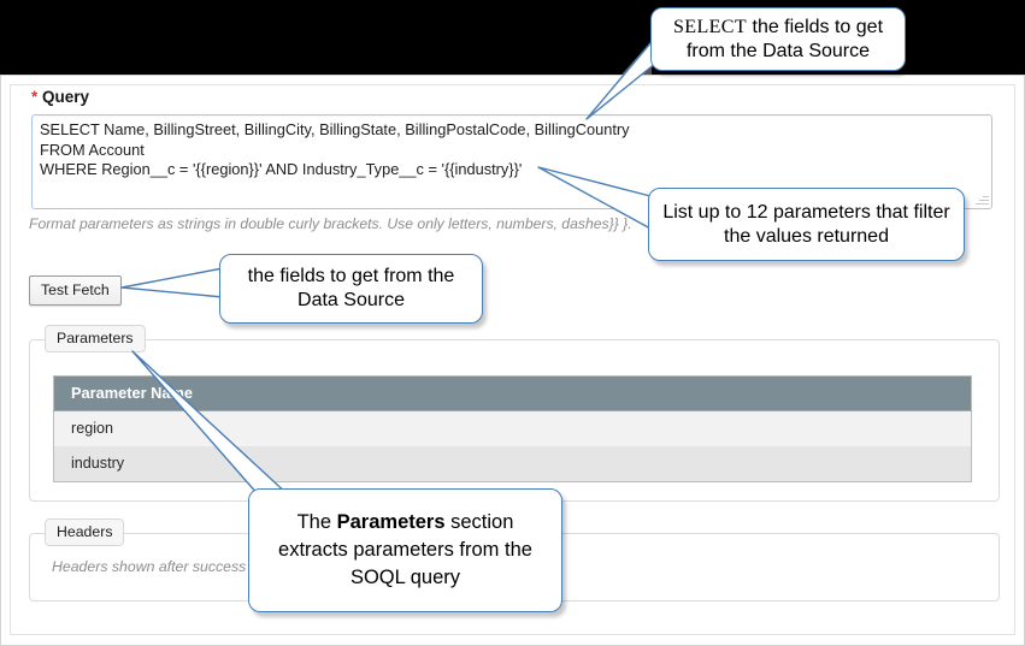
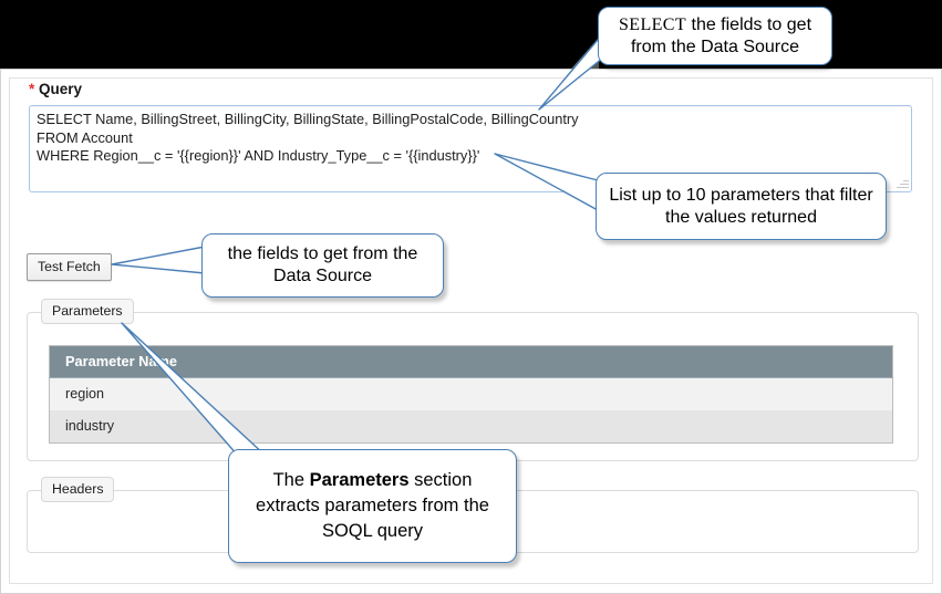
  * Query
  SELECT Name, BillingStreet, BillingCity, BillingState, BillingPostalCode, BillingCountry
  FROM Account
  WHERE Region__c = '{{region}}' AND Industry_Type__c = '{{industry}}'
- Format parameters as strings in double curly brackets. Use only letters, numbers, dashes}} }.
  Test Fetch
  Parameters
  Parameter Nae
  region
  industry
  Headers
- Headers shown after success
  SELECT the fields to get from the Data Source
- List up to 12 parameters that filter the values returned
+ List up to 10 parameters that filter the values returned
  the fields to get from the Data Source
  The Parameters section extracts parameters from the SOQL query
